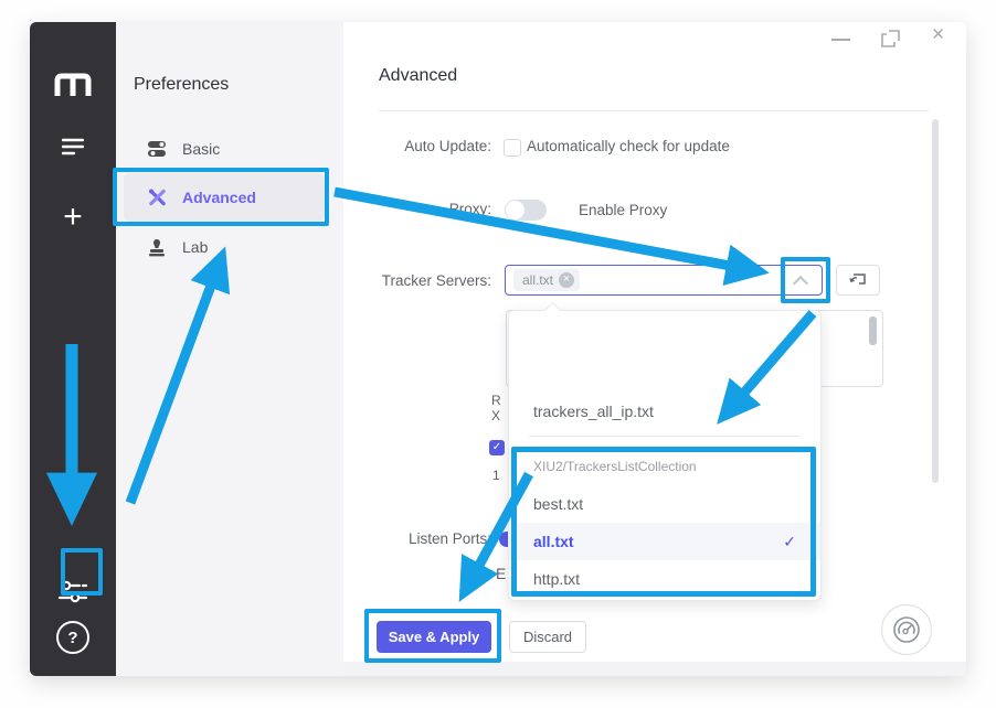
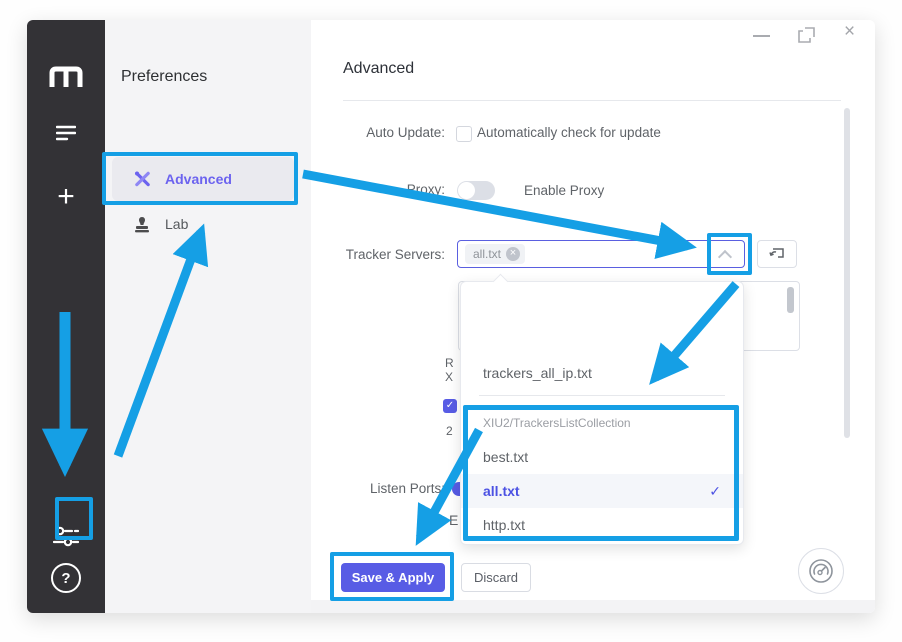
  +
  ?
  Preferences
- Basic
  Advanced
  Lab
  ×
  Advanced
  Auto Update:
  Automatically check for update
  Proxy:
  Enable Proxy
  Tracker Servers:
  Listen Ports
  Save & Apply
  Discard
  R
  X
  ✓
- 1
+ 2
  E
  all.txt
  ×
  trackers_all_ip.txt
  XIU2/TrackersListCollection
  best.txt
  all.txt
  ✓
  http.txt
